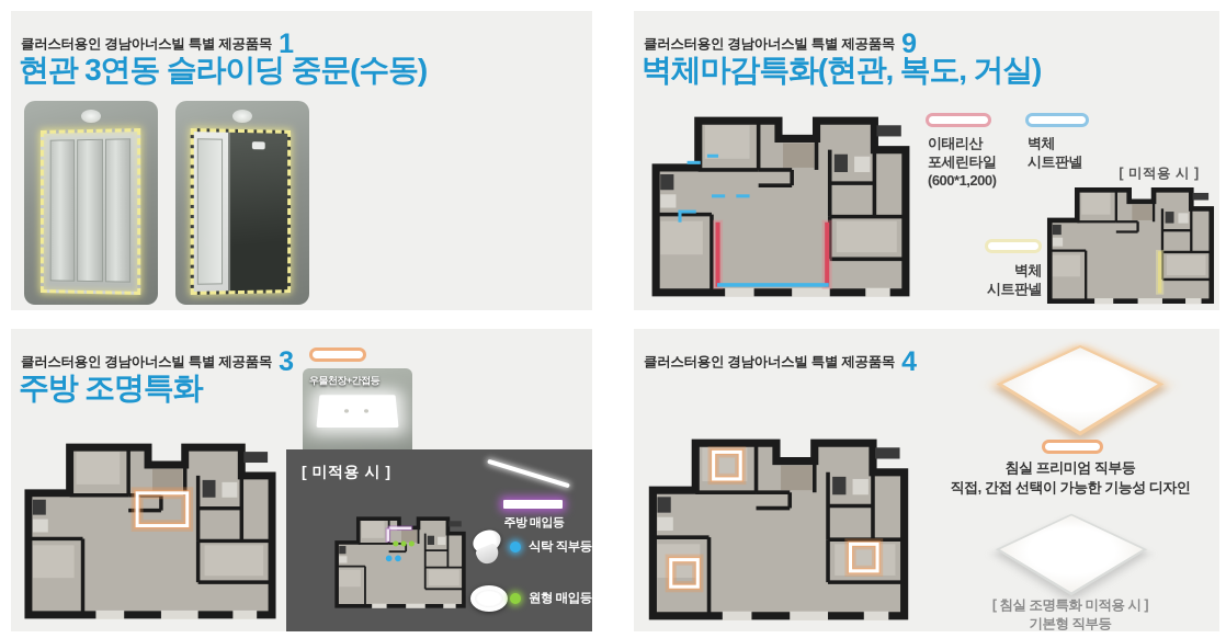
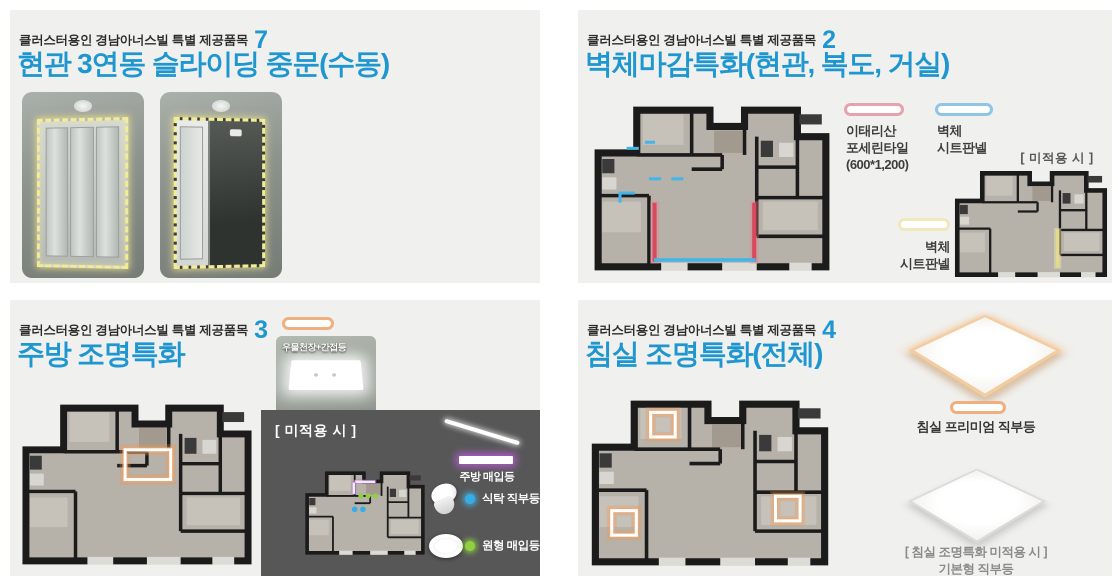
- 클러스터용인 경남아너스빌 특별 제공품목 1
+ 클러스터용인 경남아너스빌 특별 제공품목 7
  현관 3연동 슬라이딩 중문(수동)
- 클러스터용인 경남아너스빌 특별 제공품목 9
+ 클러스터용인 경남아너스빌 특별 제공품목 2
  벽체마감특화(현관, 복도, 거실)
  이태리산
  포세린타일
  (600*1,200)
  벽체
  시트판넬
  [ 미적용 시 ]
  벽체
  시트판넬
  클러스터용인 경남아너스빌 특별 제공품목 3
  주방 조명특화
  우물천장+간접등
  [ 미적용 시 ]
  주방 매입등
  식탁 직부등
  원형 매입등
  클러스터용인 경남아너스빌 특별 제공품목 4
+ 침실 조명특화(전체)
  침실 프리미엄 직부등
- 직접, 간접 선택이 가능한 기능성 디자인
  [ 침실 조명특화 미적용 시 ]
  기본형 직부등
